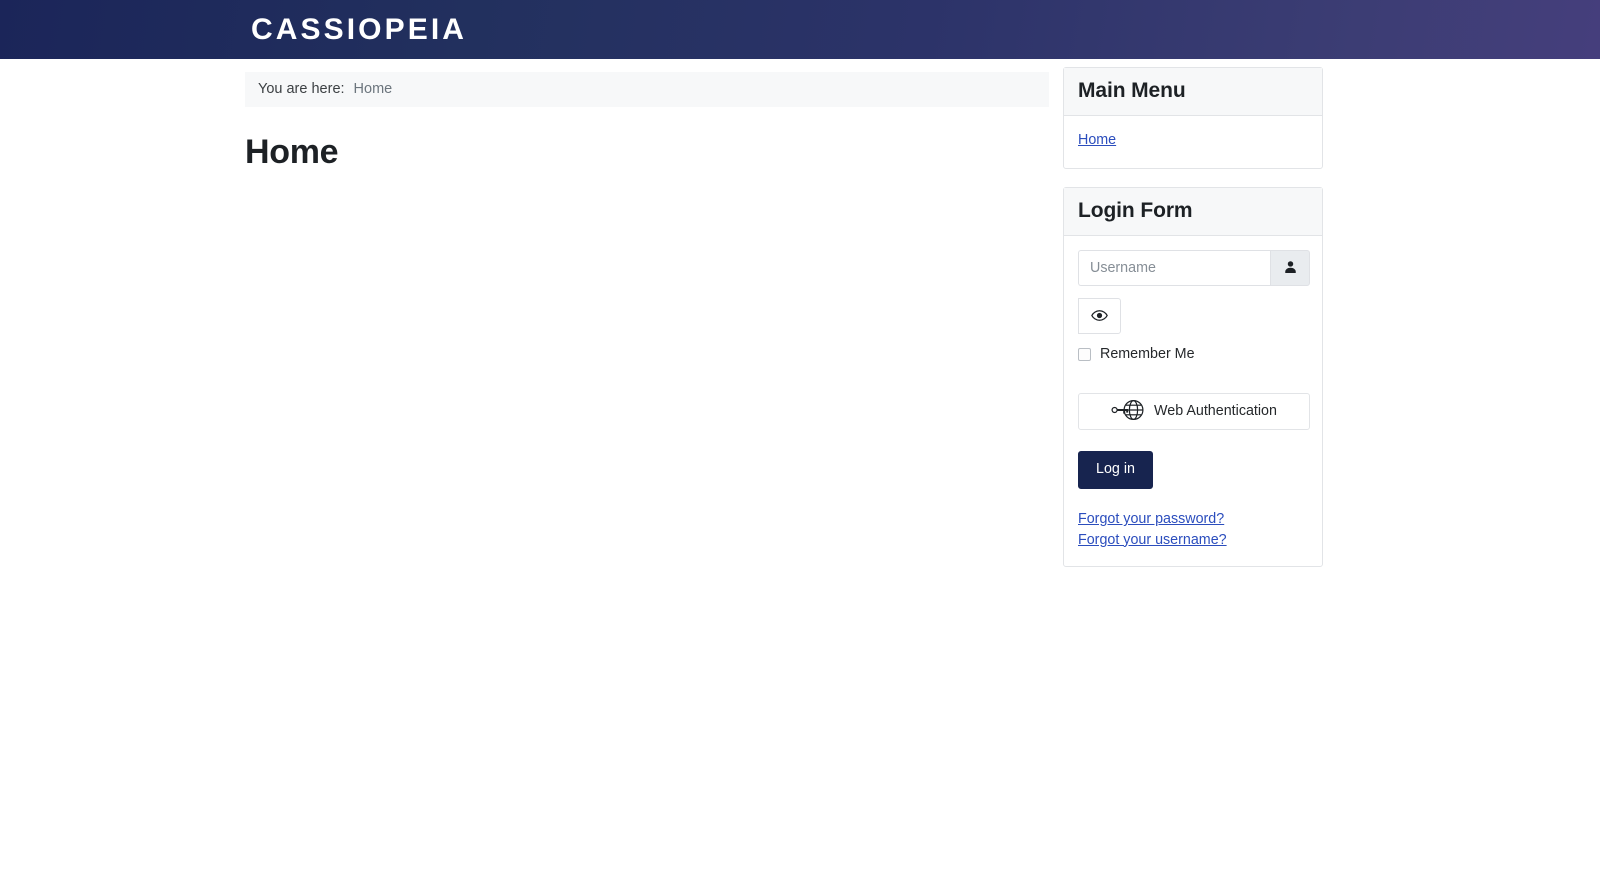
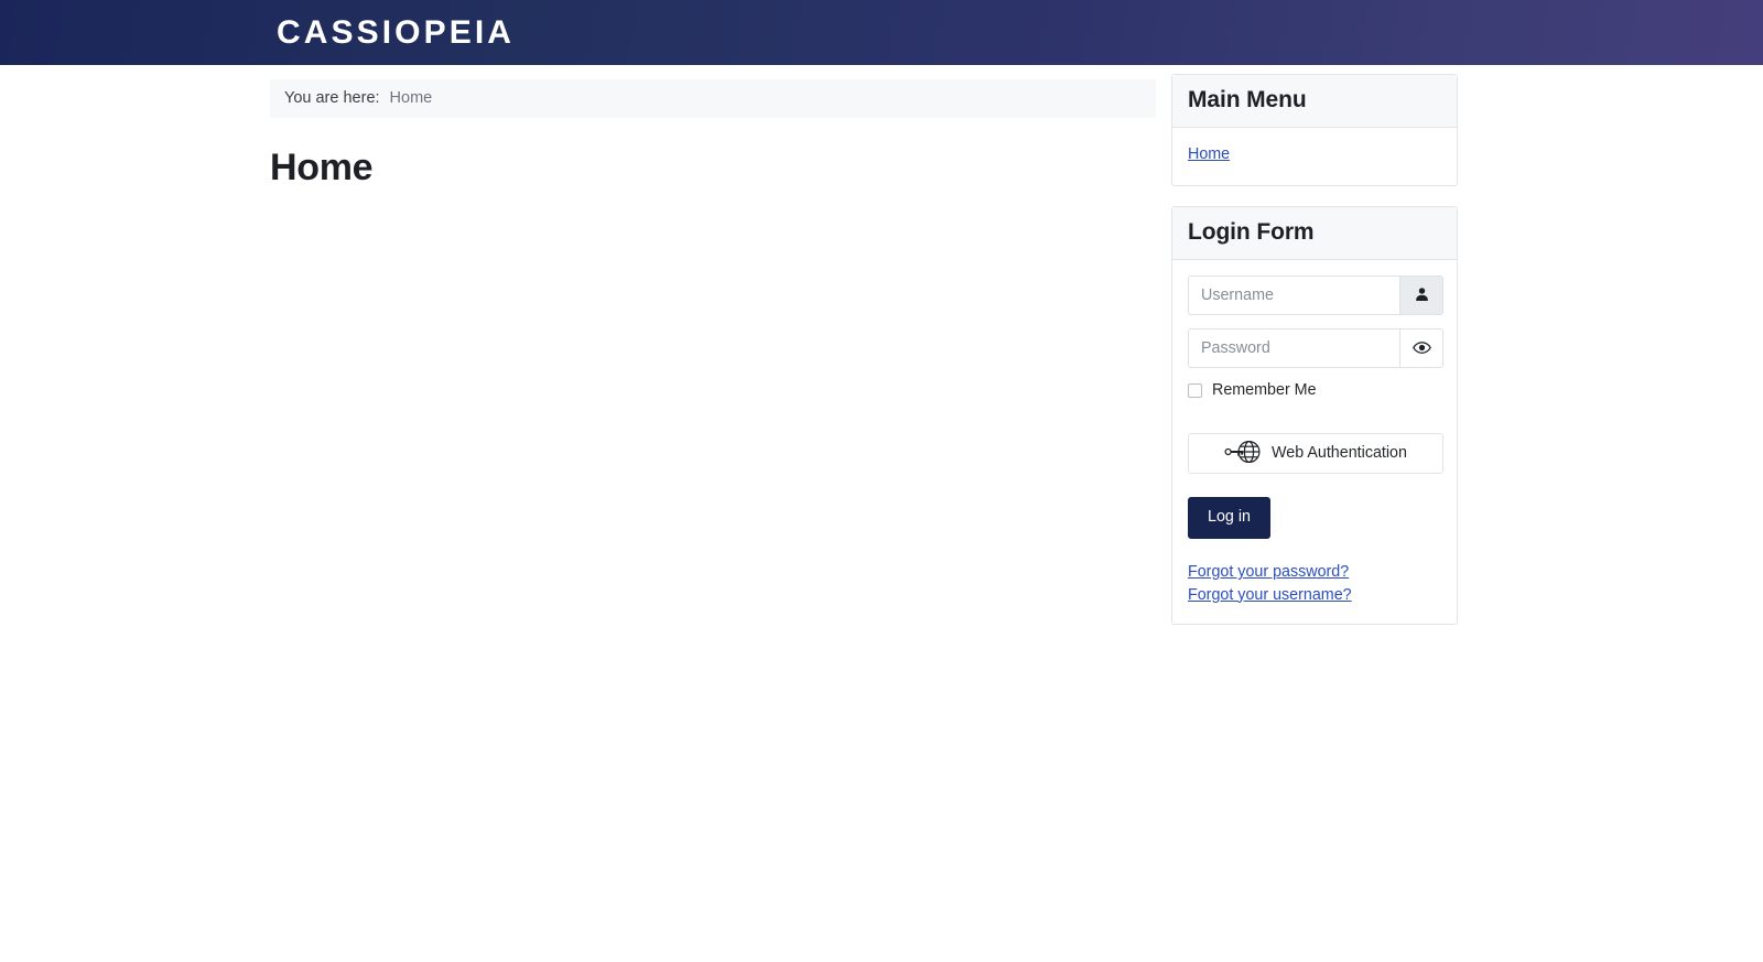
  CASSIOPEIA
  You are here:
  Home
  Home
  Main Menu
  Home
  Login Form
  Username
+ Password
  Remember Me
  Web Authentication
  Log in
  Forgot your password?
  Forgot your username?
